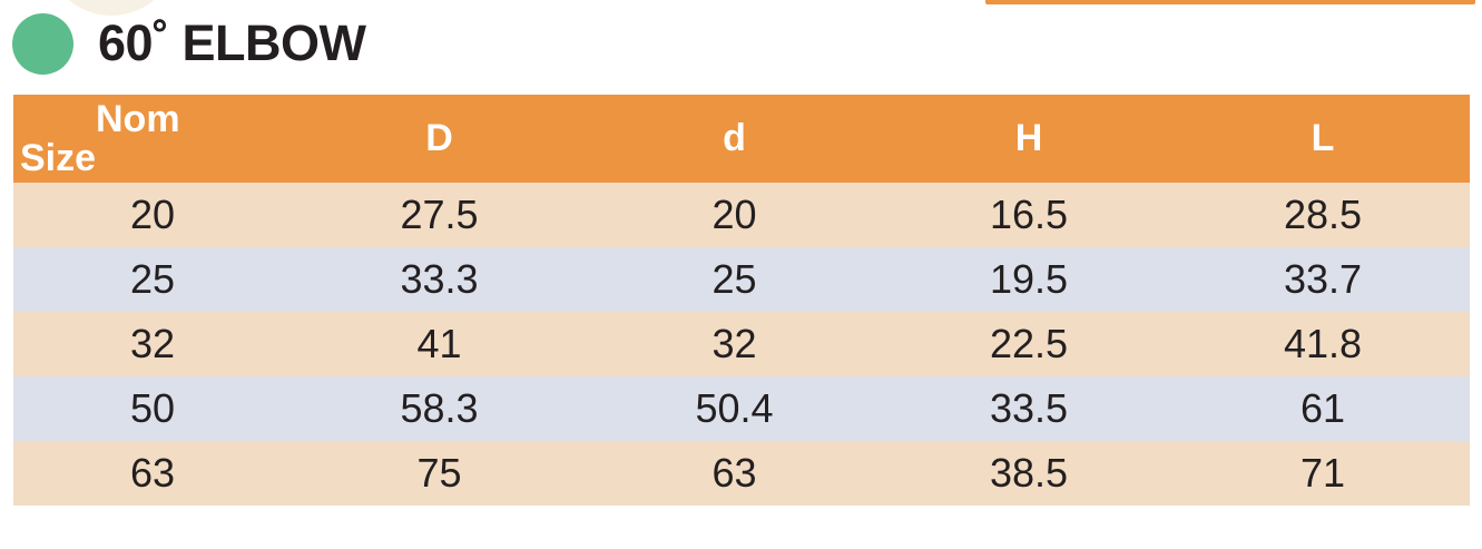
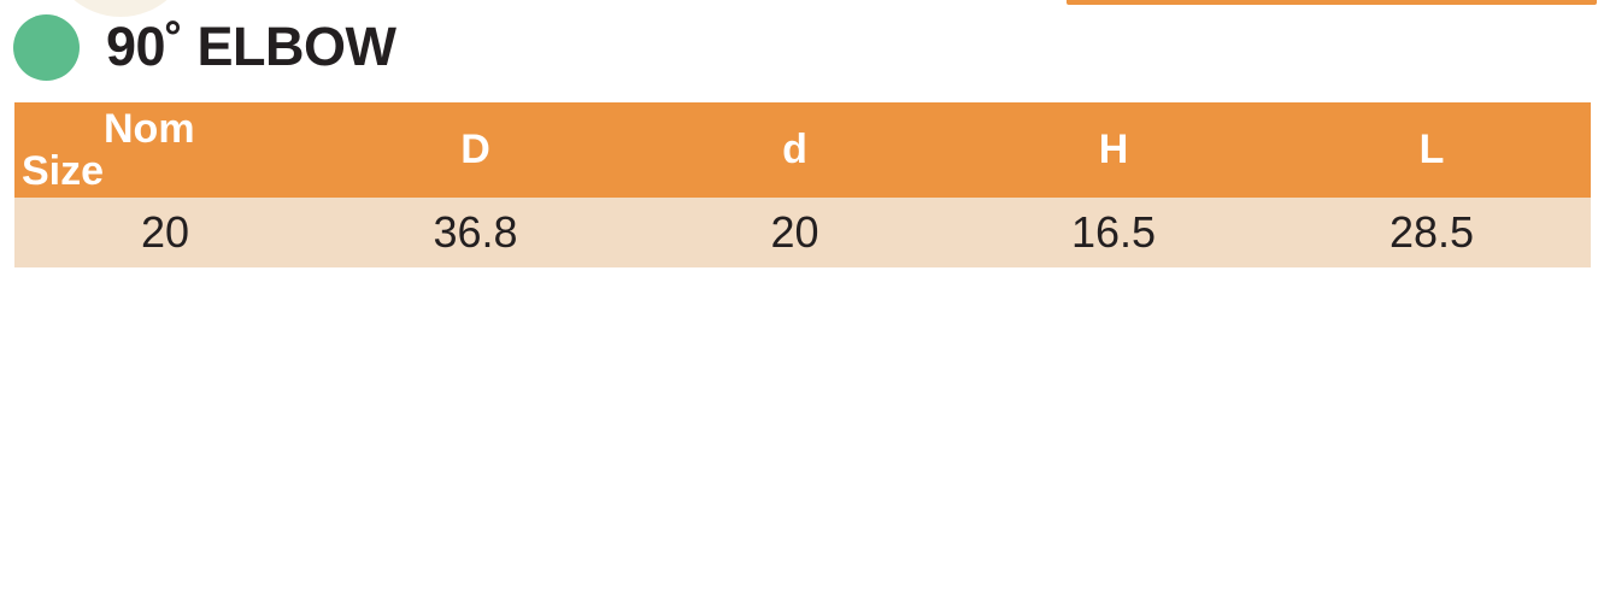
- 60˚ ELBOW
+ 90˚ ELBOW
  Nom Size	D	d	H	L
- 20	27.5	20	16.5	28.5
+ 20	36.8	20	16.5	28.5
- 25	33.3	25	19.5	33.7
- 32	41	32	22.5	41.8
- 50	58.3	50.4	33.5	61
- 63	75	63	38.5	71
